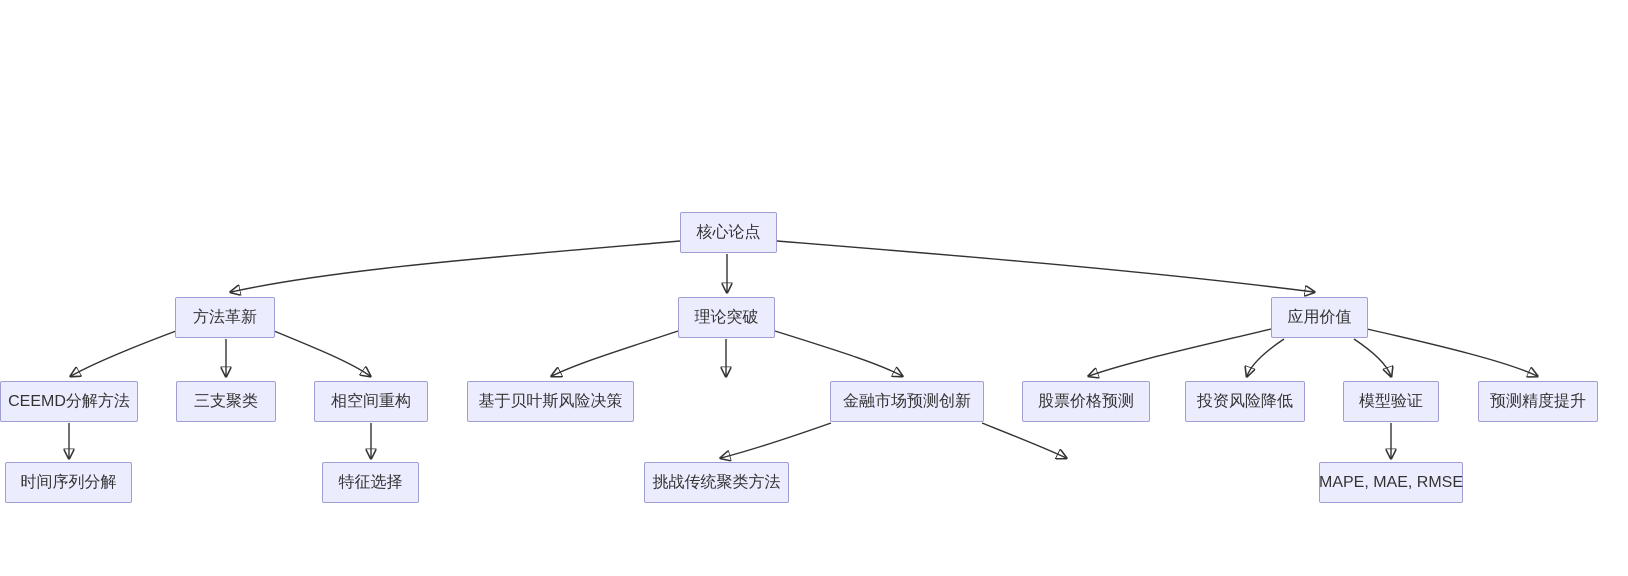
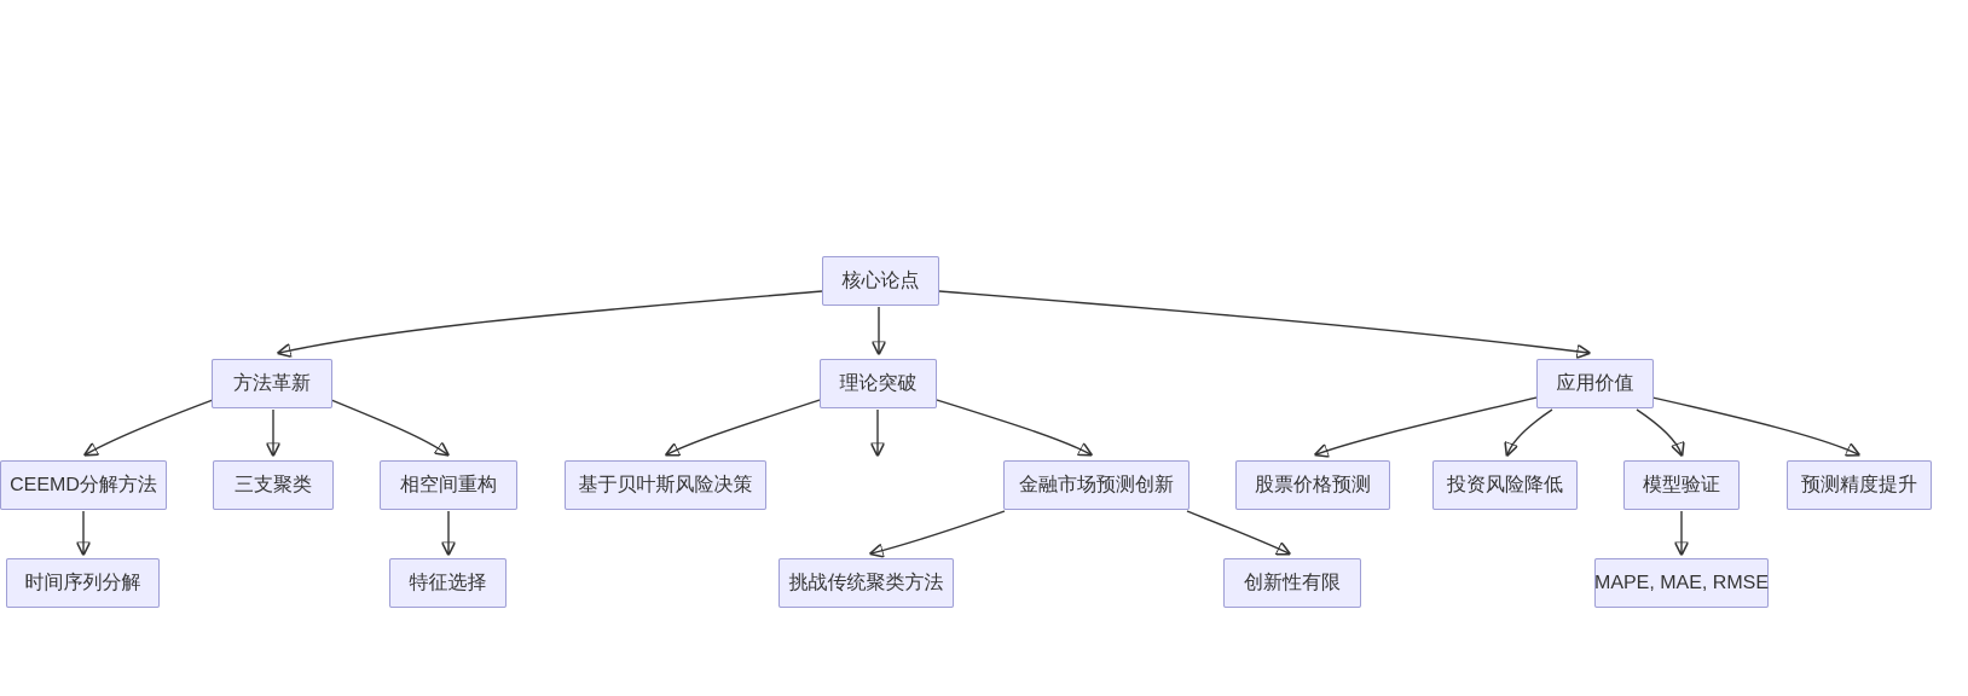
  核心论点
  方法革新
  理论突破
  应用价值
  CEEMD分解方法
  三支聚类
  相空间重构
  基于贝叶斯风险决策
  金融市场预测创新
  股票价格预测
  投资风险降低
  模型验证
  预测精度提升
  时间序列分解
  特征选择
  挑战传统聚类方法
+ 创新性有限
  MAPE, MAE, RMSE
